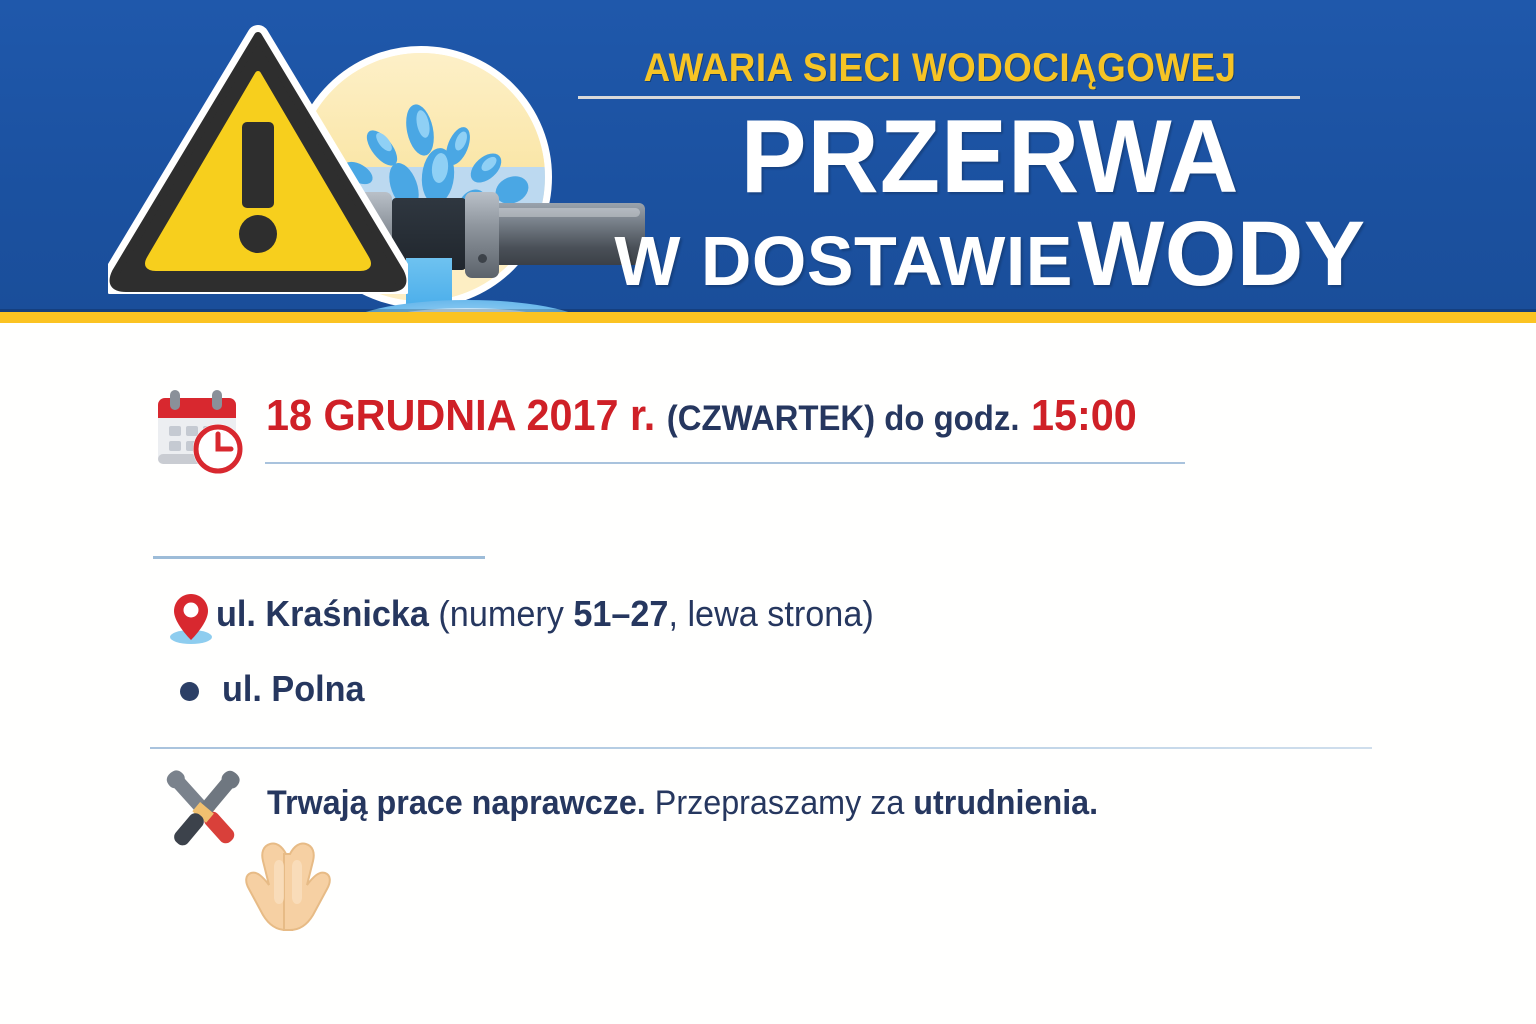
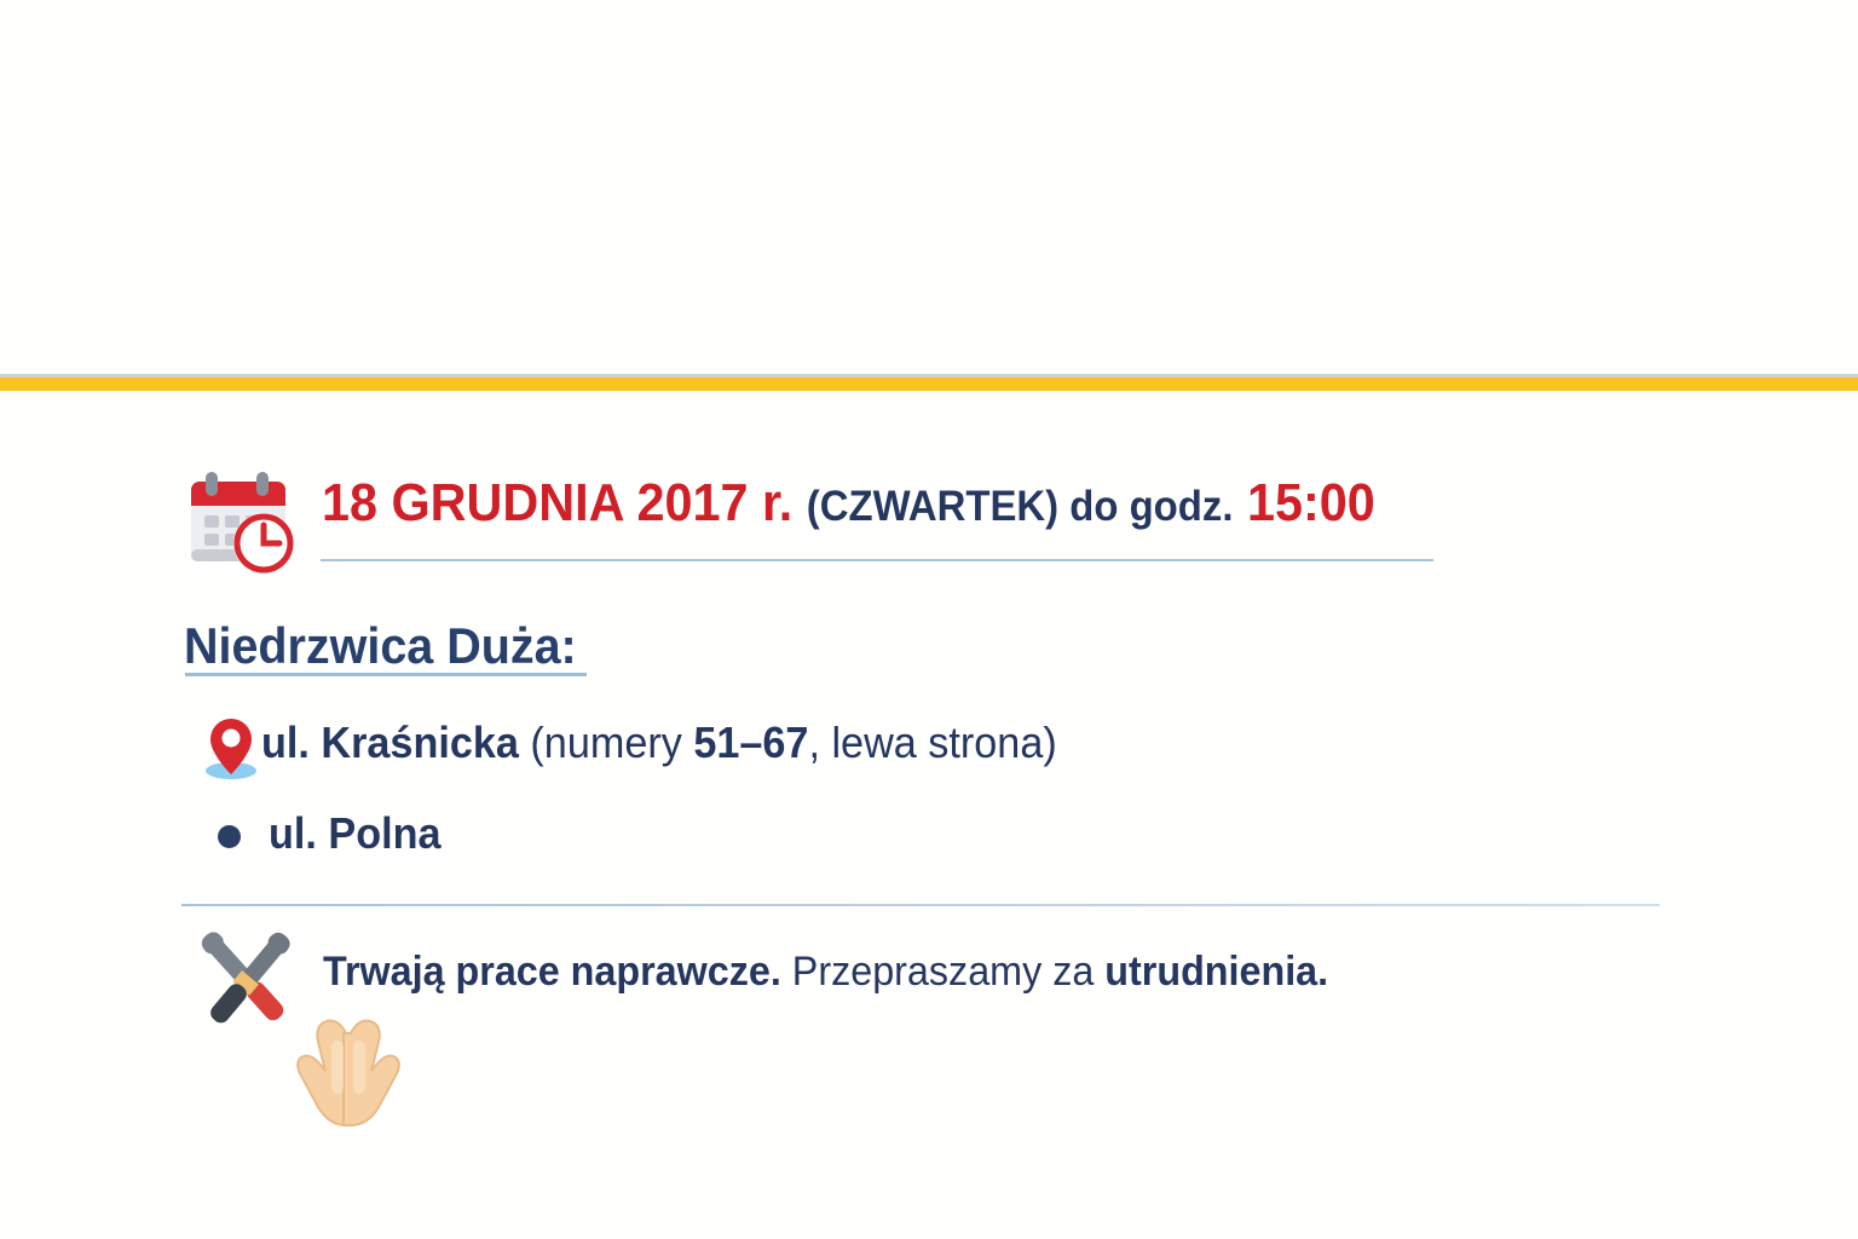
- AWARIA SIECI WODOCIĄGOWEJ
- PRZERWA
- W DOSTAWIE WODY
  18 GRUDNIA 2017 r. (CZWARTEK) do godz. 15:00
+ Niedrzwica Duża:
- ul. Kraśnicka (numery 51–27, lewa strona)
+ ul. Kraśnicka (numery 51–67, lewa strona)
  ul. Polna
  Trwają prace naprawcze. Przepraszamy za utrudnienia.
